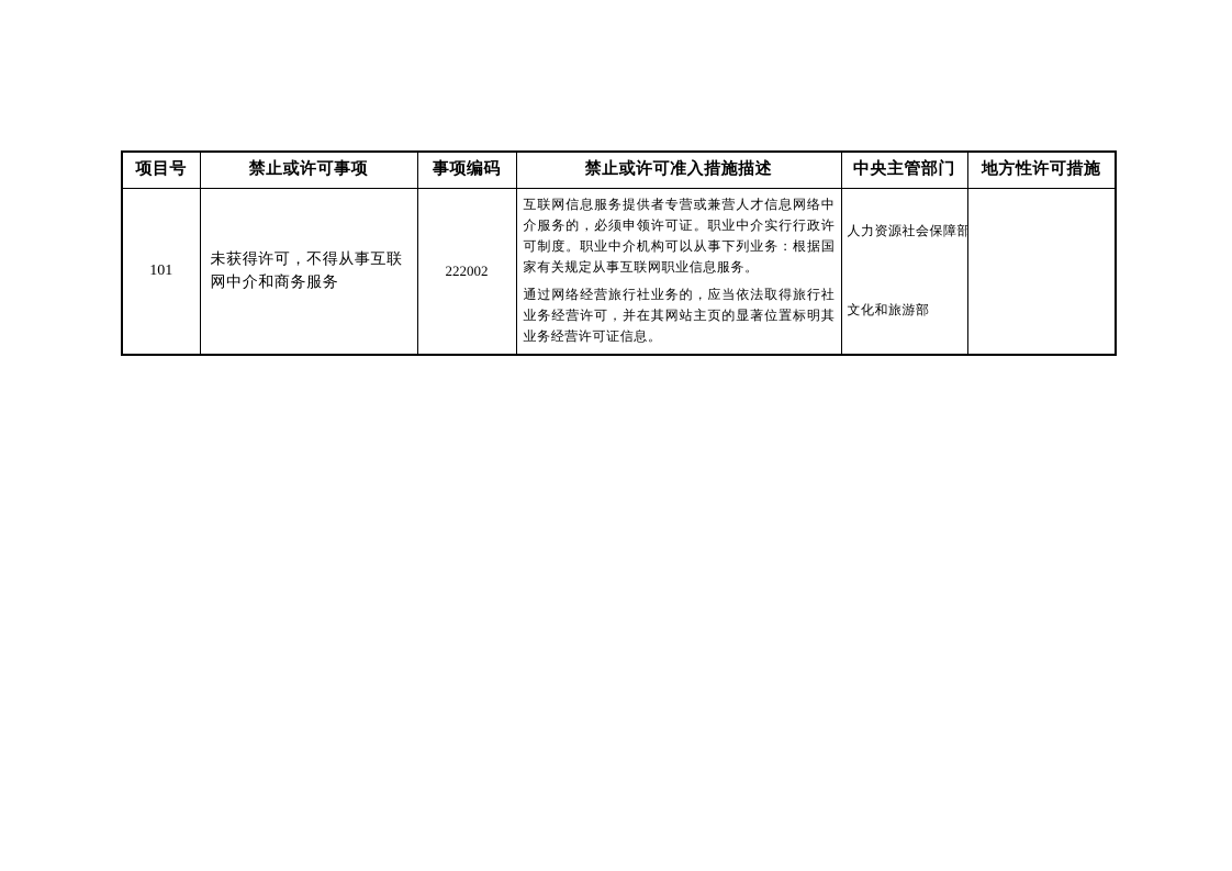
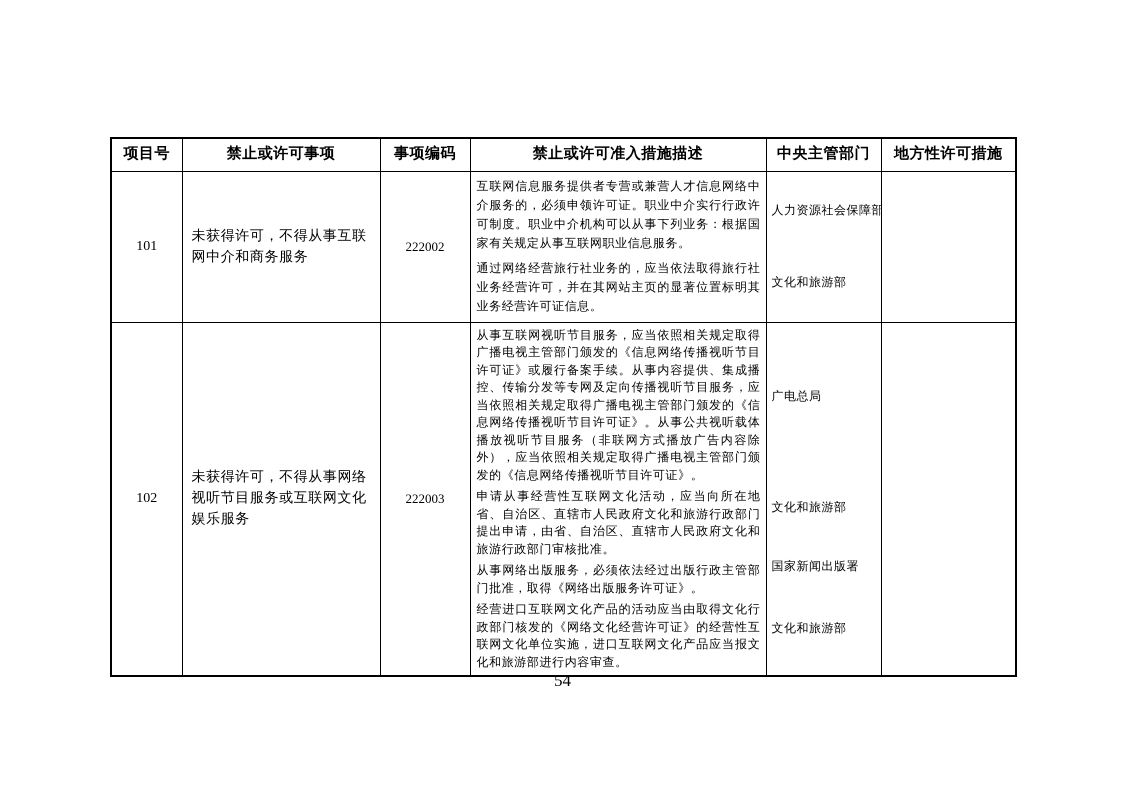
  项目号	禁止或许可事项	事项编码	禁止或许可准入措施描述	中央主管部门	地方性许可措施
  101	未获得许可，不得从事互联网中介和商务服务	222002	互联网信息服务提供者专营或兼营人才信息网络中介服务的，必须申领许可证。职业中介实行行政许可制度。职业中介机构可以从事下列业务：根据国家有关规定从事互联网职业信息服务。 通过网络经营旅行社业务的，应当依法取得旅行社业务经营许可，并在其网站主页的显著位置标明其业务经营许可证信息。	人力资源社会保障部 文化和旅游部
+ 102	未获得许可，不得从事网络视听节目服务或互联网文化娱乐服务	222003	从事互联网视听节目服务，应当依照相关规定取得广播电视主管部门颁发的《信息网络传播视听节目许可证》或履行备案手续。从事内容提供、集成播控、传输分发等专网及定向传播视听节目服务，应当依照相关规定取得广播电视主管部门颁发的《信息网络传播视听节目许可证》。从事公共视听载体播放视听节目服务（非联网方式播放广告内容除外），应当依照相关规定取得广播电视主管部门颁发的《信息网络传播视听节目许可证》。 申请从事经营性互联网文化活动，应当向所在地省、自治区、直辖市人民政府文化和旅游行政部门提出申请，由省、自治区、直辖市人民政府文化和旅游行政部门审核批准。 从事网络出版服务，必须依法经过出版行政主管部门批准，取得《网络出版服务许可证》。 经营进口互联网文化产品的活动应当由取得文化行政部门核发的《网络文化经营许可证》的经营性互联网文化单位实施，进口互联网文化产品应当报文化和旅游部进行内容审查。	广电总局 文化和旅游部 国家新闻出版署 文化和旅游部
+ 54
